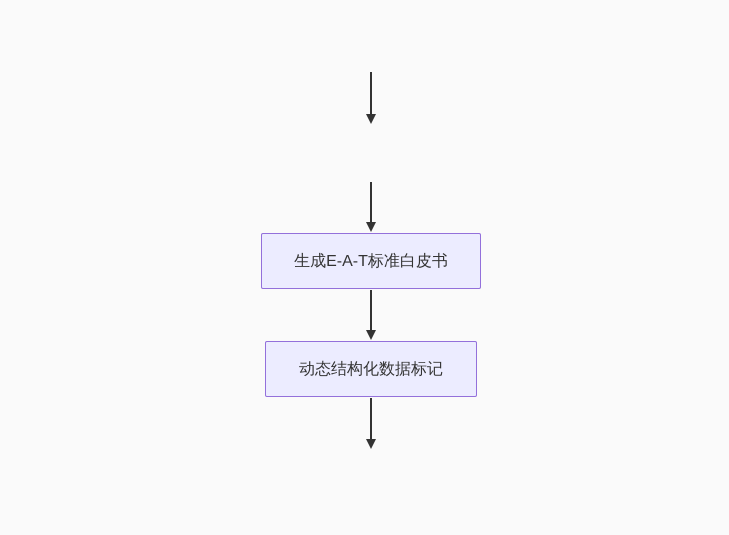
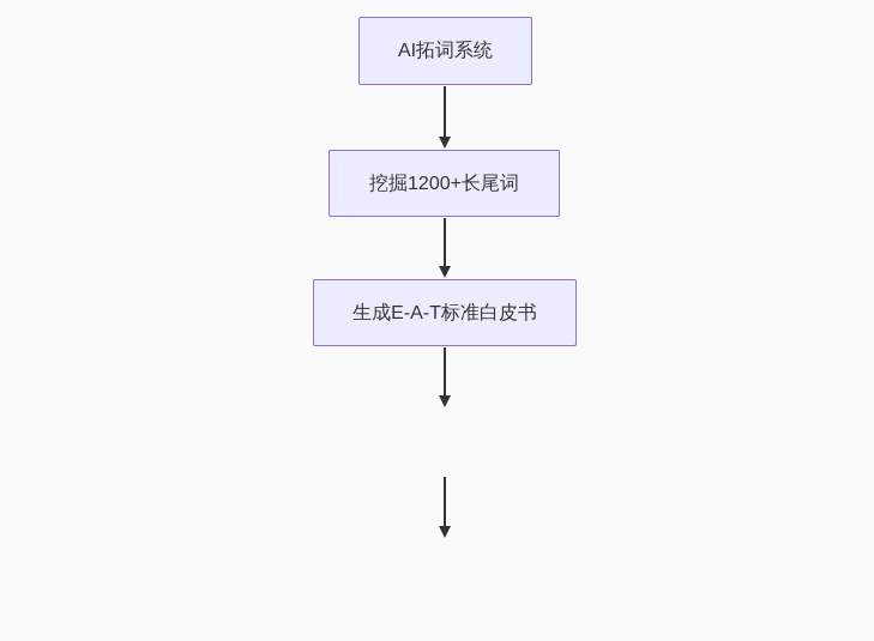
+ AI拓词系统
+ 挖掘1200+长尾词
  生成E-A-T标准白皮书
- 动态结构化数据标记
